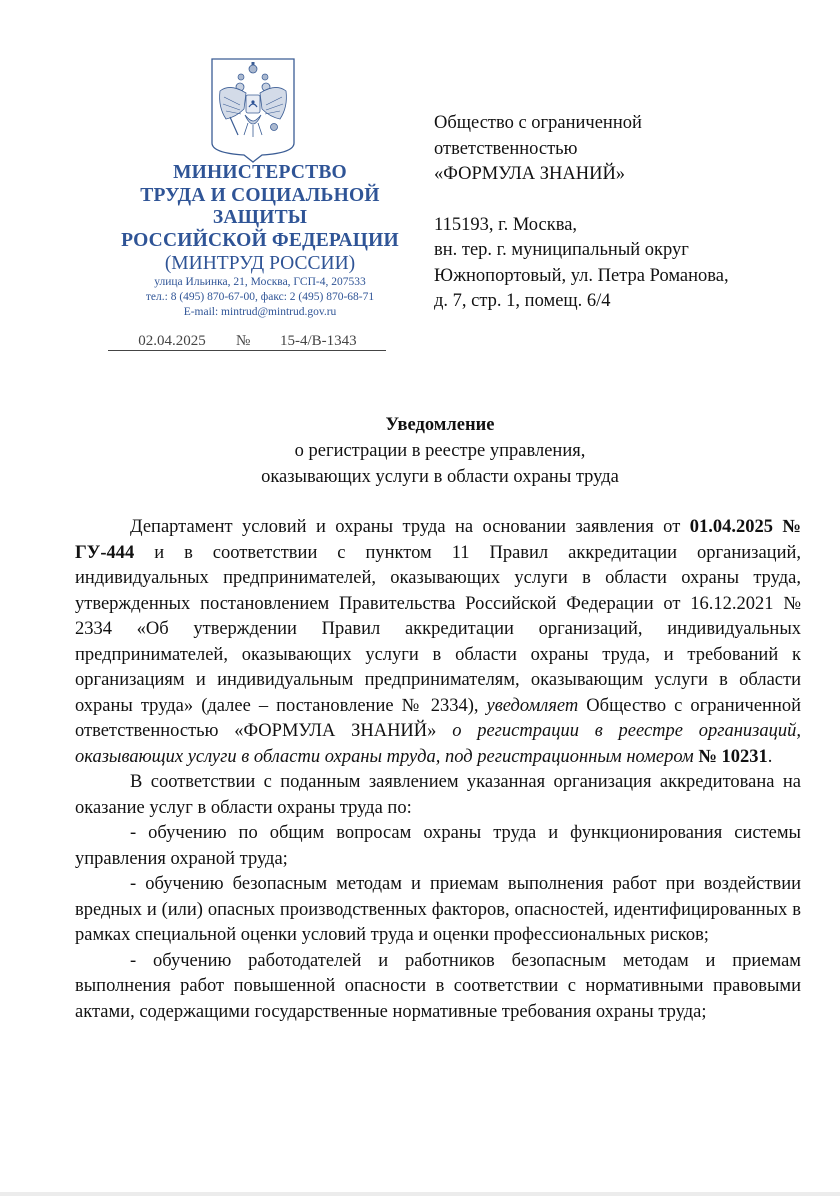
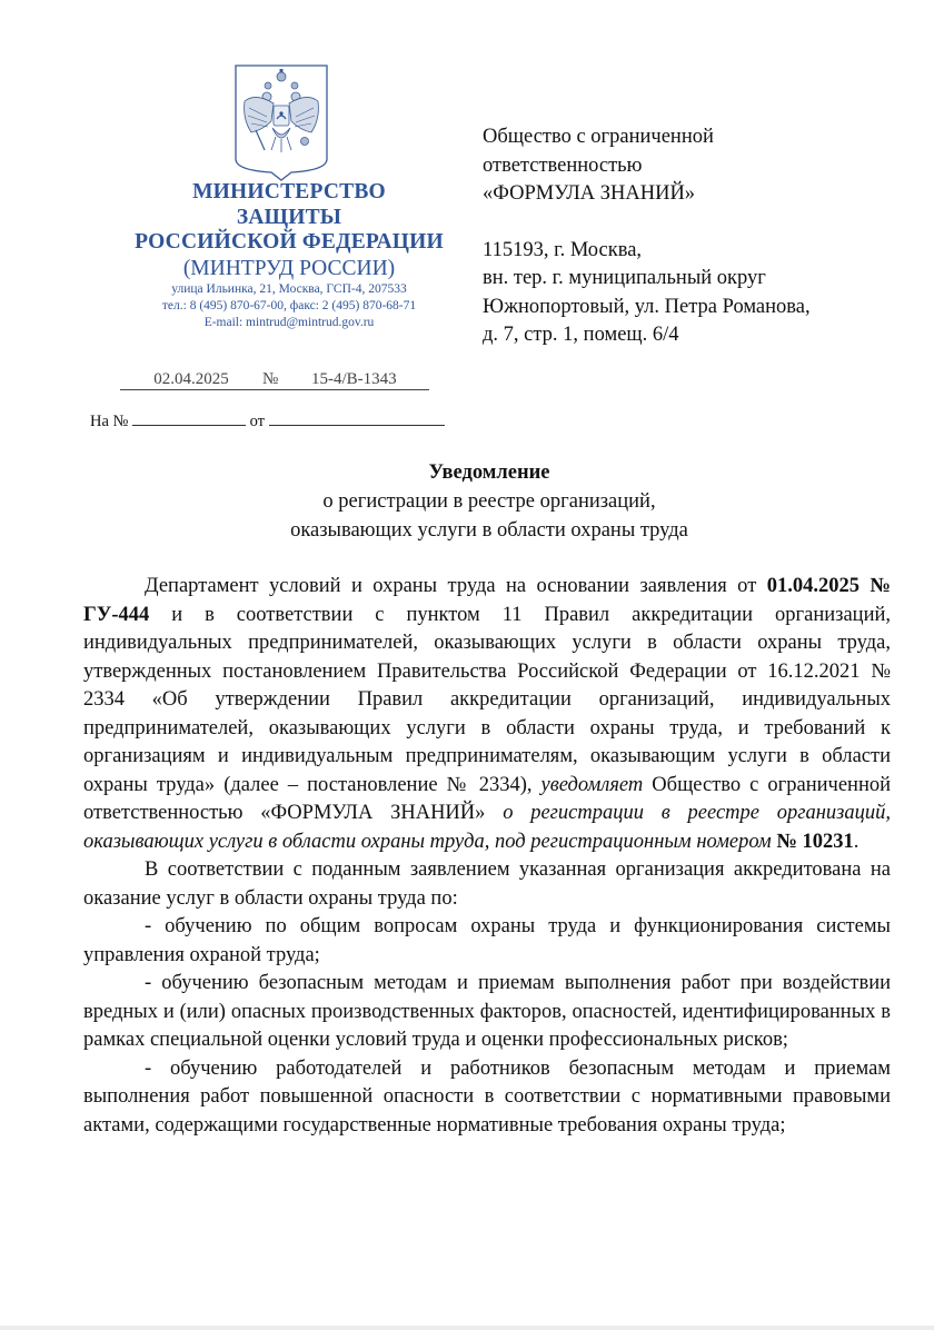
  МИНИСТЕРСТВО
- ТРУДА И СОЦИАЛЬНОЙ
  ЗАЩИТЫ
  РОССИЙСКОЙ ФЕДЕРАЦИИ
  (МИНТРУД РОССИИ)
  улица Ильинка, 21, Москва, ГСП-4, 207533
  тел.: 8 (495) 870-67-00, факс: 2 (495) 870-68-71
  E-mail: mintrud@mintrud.gov.ru
  02.04.2025 № 15-4/В-1343
+ На № от
  Общество с ограниченной
  ответственностью
  «ФОРМУЛА ЗНАНИЙ»
  115193, г. Москва,
  вн. тер. г. муниципальный округ
  Южнопортовый, ул. Петра Романова,
  д. 7, стр. 1, помещ. 6/4
  Уведомление
- о регистрации в реестре управления,
+ о регистрации в реестре организаций,
  оказывающих услуги в области охраны труда
  Департамент условий и охраны труда на основании заявления от 01.04.2025 № ГУ-444 и в соответствии с пунктом 11 Правил аккредитации организаций, индивидуальных предпринимателей, оказывающих услуги в области охраны труда, утвержденных постановлением Правительства Российской Федерации от 16.12.2021 № 2334 «Об утверждении Правил аккредитации организаций, индивидуальных предпринимателей, оказывающих услуги в области охраны труда, и требований к организациям и индивидуальным предпринимателям, оказывающим услуги в области охраны труда» (далее – постановление № 2334), уведомляет Общество с ограниченной ответственностью «ФОРМУЛА ЗНАНИЙ» о регистрации в реестре организаций, оказывающих услуги в области охраны труда, под регистрационным номером № 10231.
  В соответствии с поданным заявлением указанная организация аккредитована на оказание услуг в области охраны труда по:
  - обучению по общим вопросам охраны труда и функционирования системы управления охраной труда;
  - обучению безопасным методам и приемам выполнения работ при воздействии вредных и (или) опасных производственных факторов, опасностей, идентифицированных в рамках специальной оценки условий труда и оценки профессиональных рисков;
  - обучению работодателей и работников безопасным методам и приемам выполнения работ повышенной опасности в соответствии с нормативными правовыми актами, содержащими государственные нормативные требования охраны труда;
